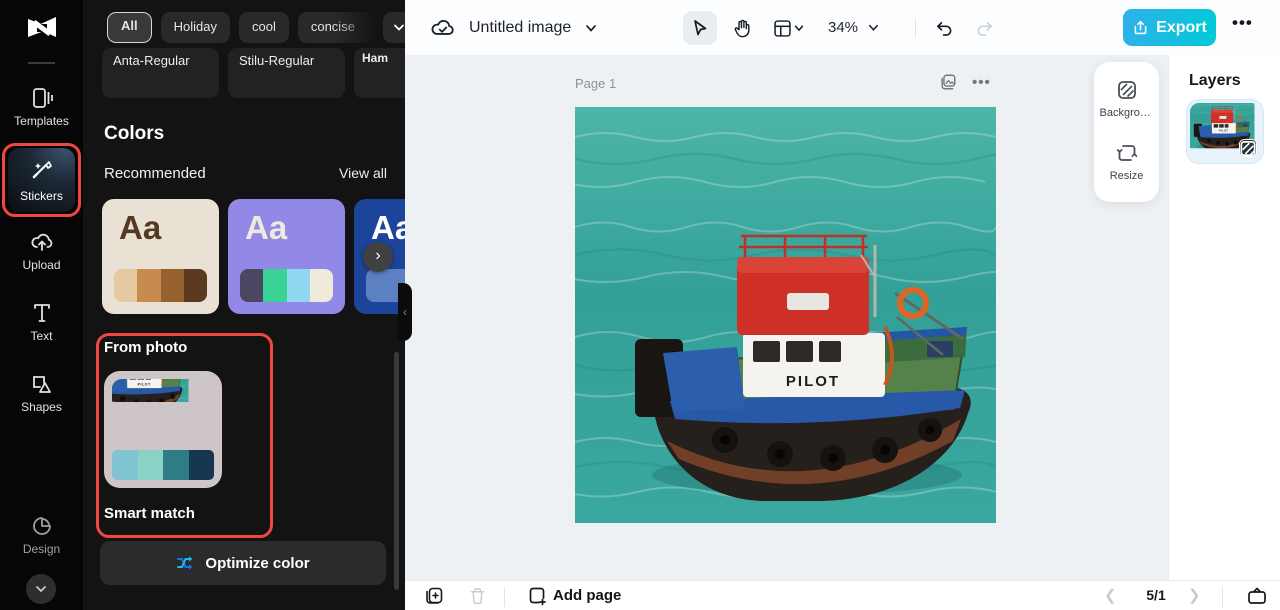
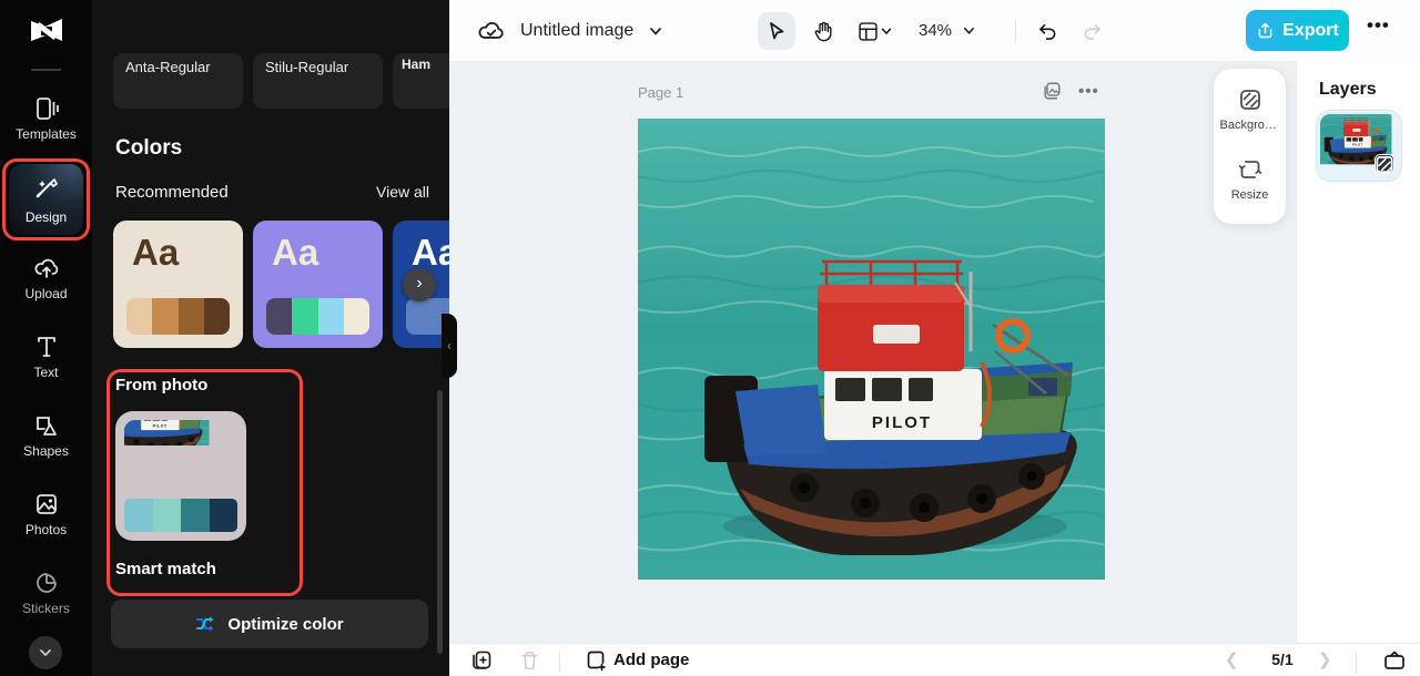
  Templates
- Stickers
+ Design
  Upload
  Text
  Shapes
+ Photos
- Design
+ Stickers
- All
- Holiday
- cool
- concise
  Anta-Regular
  Stilu-Regular
  Ham
  Colors
  Recommended
  View all
  Aa
  Aa
  Aa
  ›
  From photo
  Smart match
  Optimize color
  ‹
  Untitled image
  34%
  Export
  •••
  Page 1
  •••
  Backgroun
  Resize
  Layers
  Add page
  ❮
  5/1
  ❯
